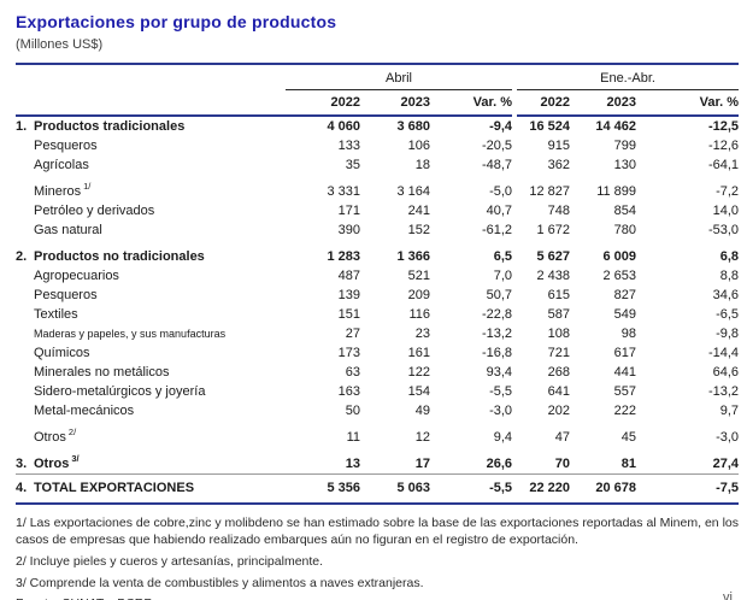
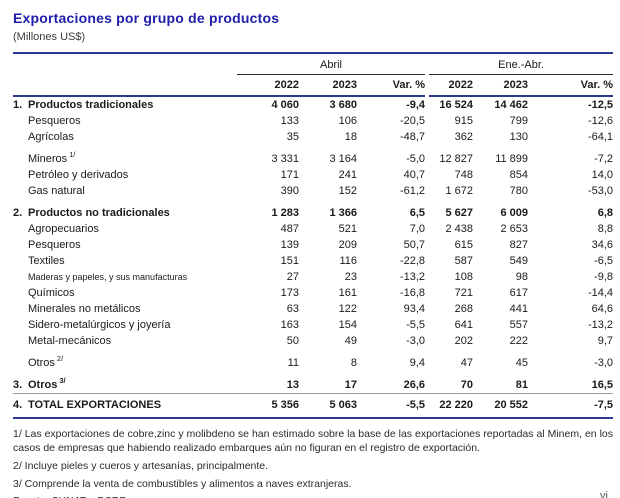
  Exportaciones por grupo de productos
  (Millones US$)
  	Abril		Ene.-Abr.
  	2022	2023	Var. %		2022	2023	Var. %
  1. Productos tradicionales	4 060	3 680	-9,4		16 524	14 462	-12,5
  Pesqueros	133	106	-20,5		915	799	-12,6
  Agrícolas	35	18	-48,7		362	130	-64,1
  Mineros 1/	3 331	3 164	-5,0		12 827	11 899	-7,2
  Petróleo y derivados	171	241	40,7		748	854	14,0
  Gas natural	390	152	-61,2		1 672	780	-53,0
  2. Productos no tradicionales	1 283	1 366	6,5		5 627	6 009	6,8
  Agropecuarios	487	521	7,0		2 438	2 653	8,8
  Pesqueros	139	209	50,7		615	827	34,6
  Textiles	151	116	-22,8		587	549	-6,5
  Maderas y papeles, y sus manufacturas	27	23	-13,2		108	98	-9,8
  Químicos	173	161	-16,8		721	617	-14,4
  Minerales no metálicos	63	122	93,4		268	441	64,6
  Sidero-metalúrgicos y joyería	163	154	-5,5		641	557	-13,2
  Metal-mecánicos	50	49	-3,0		202	222	9,7
- Otros 2/	11	12	9,4		47	45	-3,0
+ Otros 2/	11	8	9,4		47	45	-3,0
- 3. Otros 3/	13	17	26,6		70	81	27,4
+ 3. Otros 3/	13	17	26,6		70	81	16,5
- 4. TOTAL EXPORTACIONES	5 356	5 063	-5,5		22 220	20 678	-7,5
+ 4. TOTAL EXPORTACIONES	5 356	5 063	-5,5		22 220	20 552	-7,5
  1/ Las exportaciones de cobre,zinc y molibdeno se han estimado sobre la base de las exportaciones reportadas al Minem, en los casos de empresas que habiendo realizado embarques aún no figuran en el registro de exportación.
  2/ Incluye pieles y cueros y artesanías, principalmente.
  3/ Comprende la venta de combustibles y alimentos a naves extranjeras.
  vi
